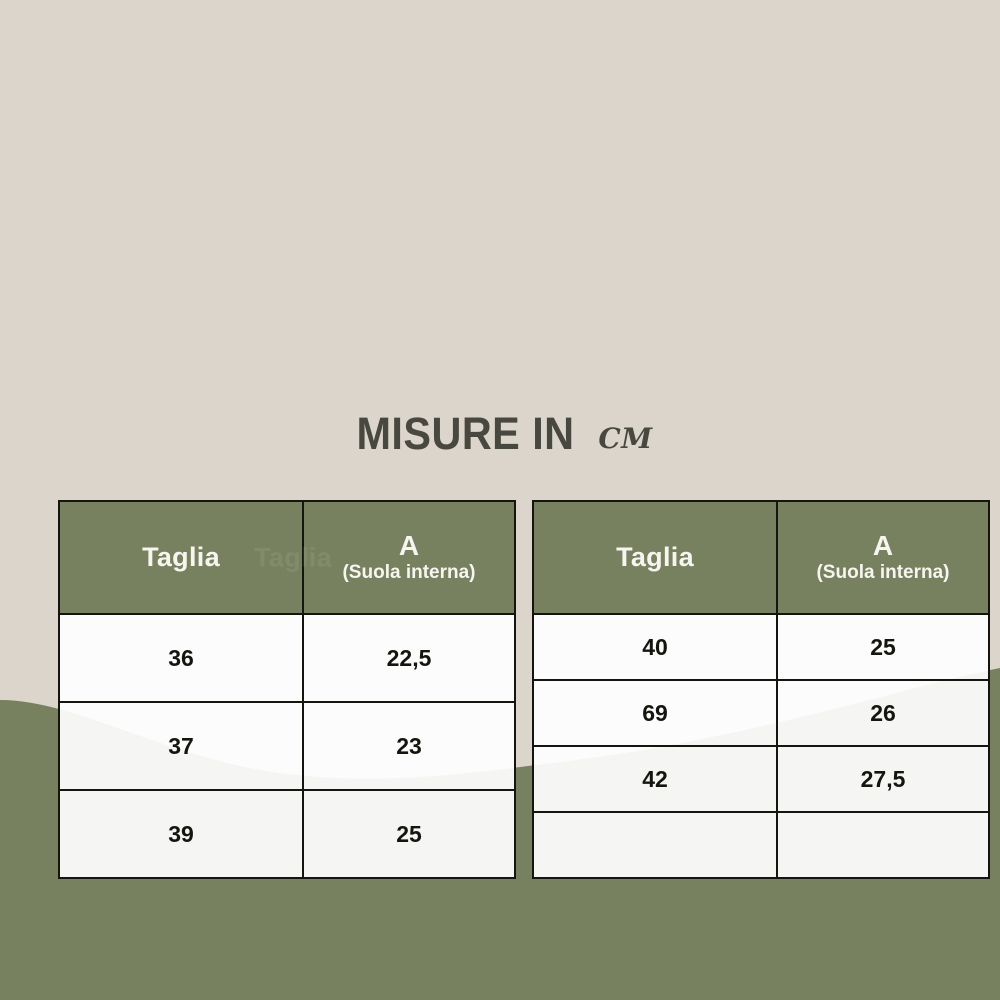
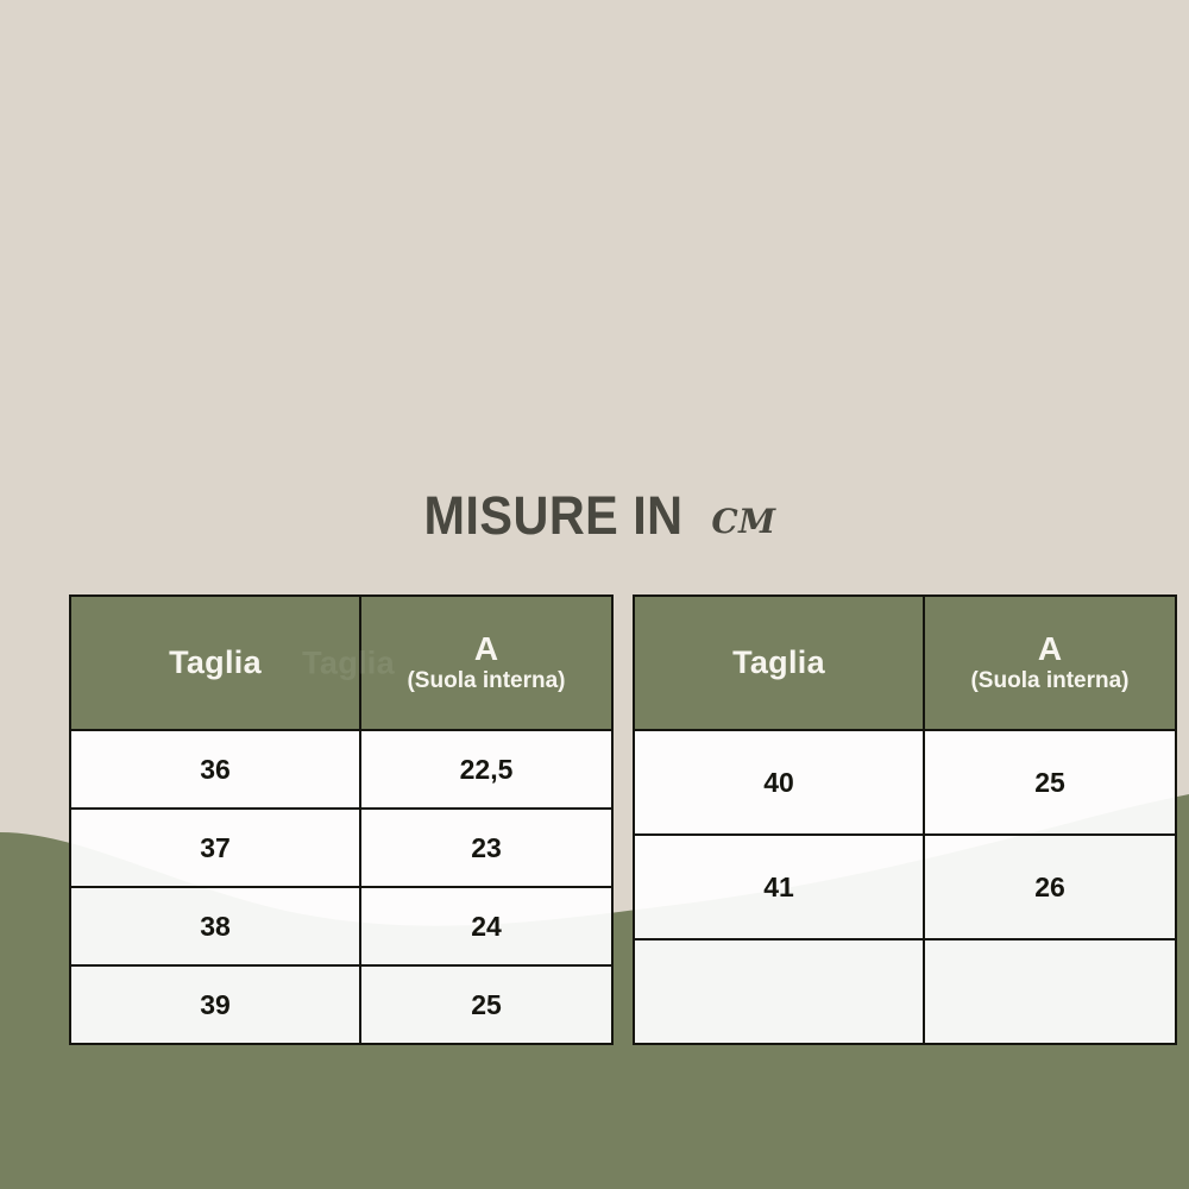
  MISURE IN cm
  Taglia Taglia	A (Suola interna)
  36	22,5
  37	23
+ 38	24
  39	25
  Taglia	A (Suola interna)
  40	25
- 69	26
+ 41	26
- 42	27,5
